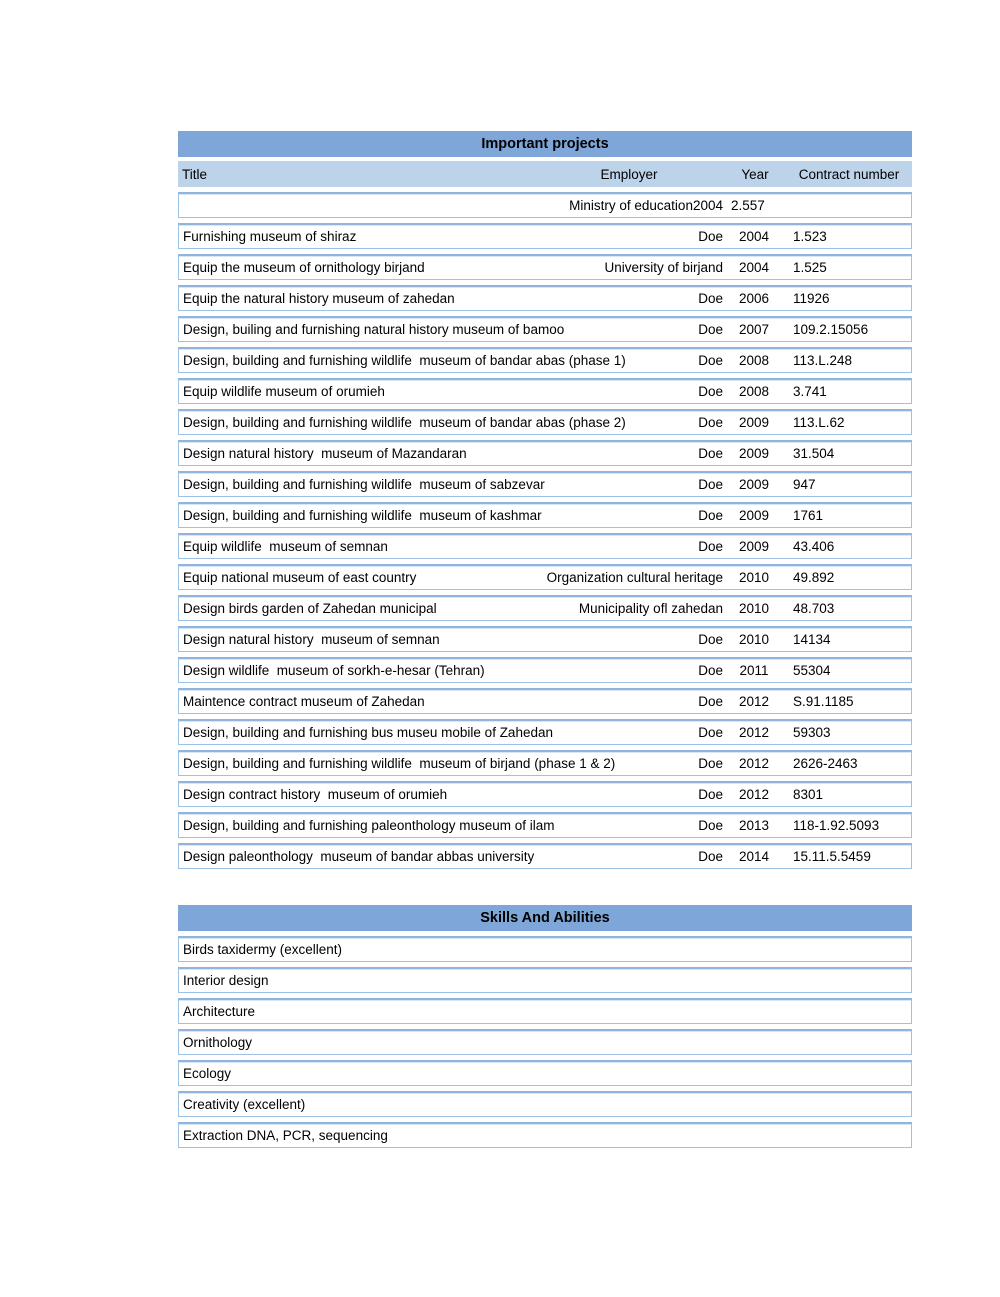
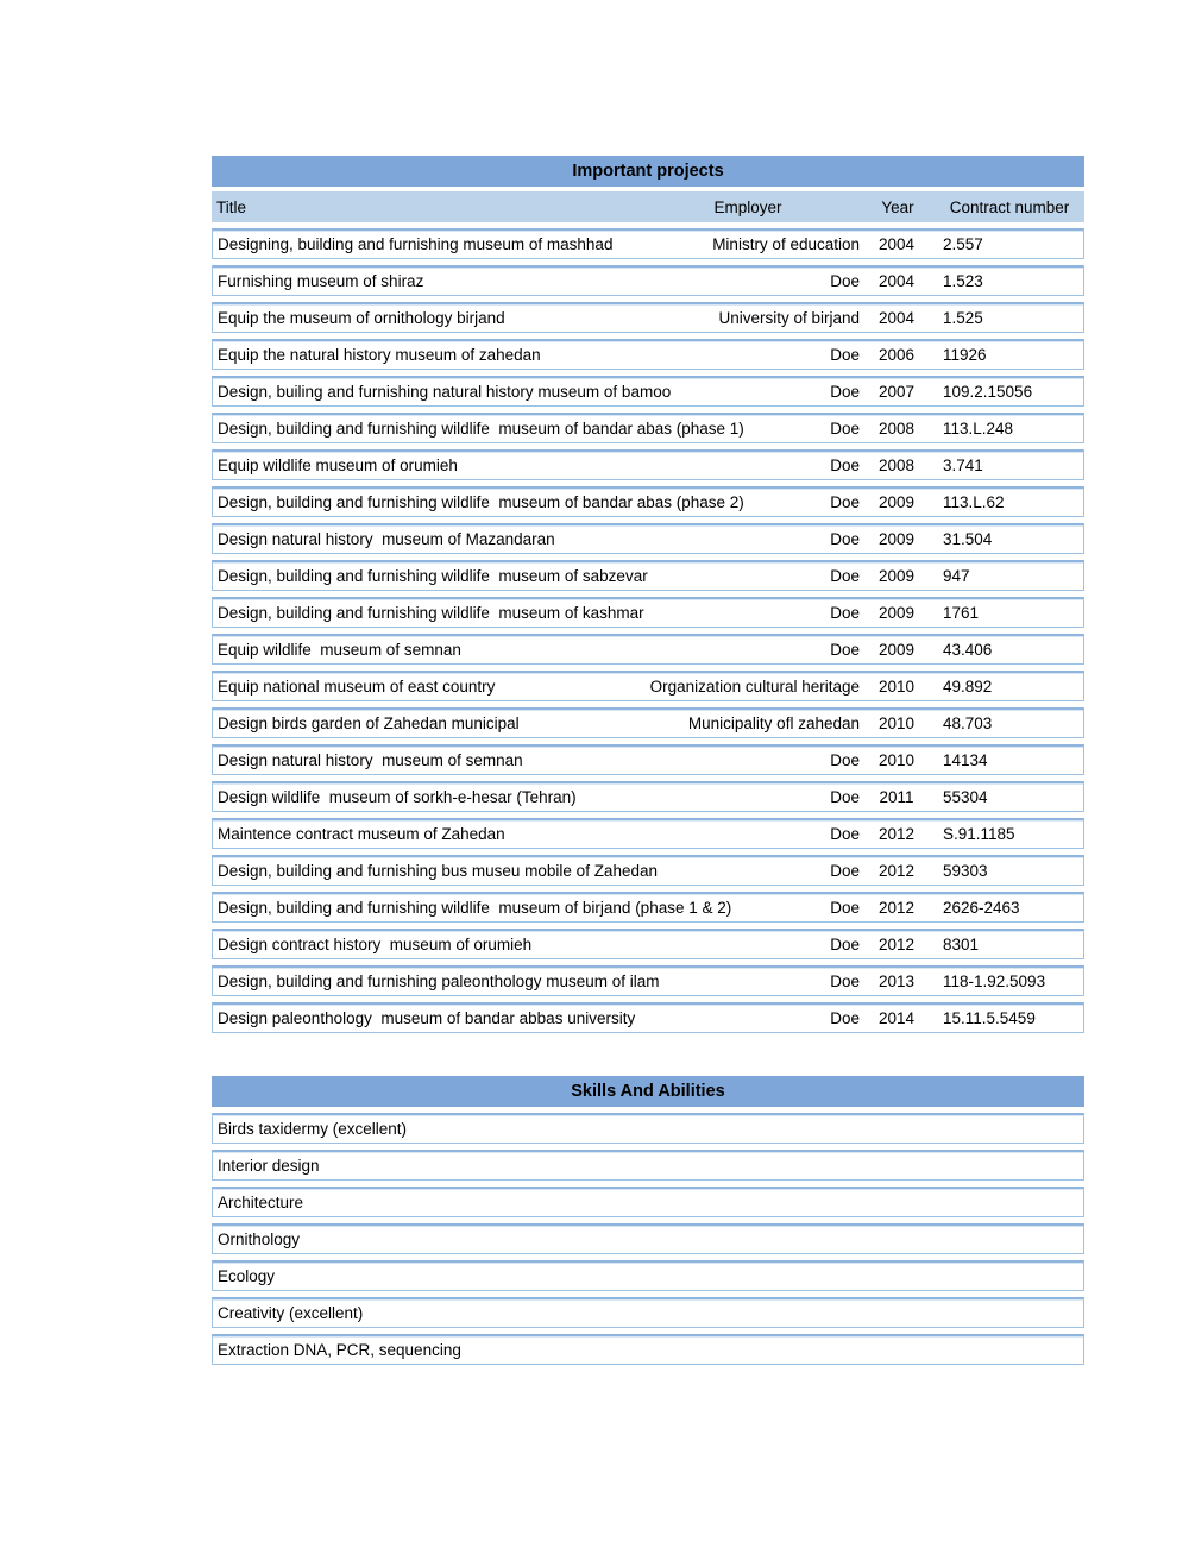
  Important projects
  Title
  Employer
  Year
  Contract number
+ Designing, building and furnishing museum of mashhad
  Ministry of education
  2004
  2.557
  Furnishing museum of shiraz
  Doe
  2004
  1.523
  Equip the museum of ornithology birjand
  University of birjand
  2004
  1.525
  Equip the natural history museum of zahedan
  Doe
  2006
  11926
  Design, builing and furnishing natural history museum of bamoo
  Doe
  2007
  109.2.15056
  Design, building and furnishing wildlife museum of bandar abas (phase 1)
  Doe
  2008
  113.L.248
  Equip wildlife museum of orumieh
  Doe
  2008
  3.741
  Design, building and furnishing wildlife museum of bandar abas (phase 2)
  Doe
  2009
  113.L.62
  Design natural history museum of Mazandaran
  Doe
  2009
  31.504
  Design, building and furnishing wildlife museum of sabzevar
  Doe
  2009
  947
  Design, building and furnishing wildlife museum of kashmar
  Doe
  2009
  1761
  Equip wildlife museum of semnan
  Doe
  2009
  43.406
  Equip national museum of east country
  Organization cultural heritage
  2010
  49.892
  Design birds garden of Zahedan municipal
  Municipality ofl zahedan
  2010
  48.703
  Design natural history museum of semnan
  Doe
  2010
  14134
  Design wildlife museum of sorkh-e-hesar (Tehran)
  Doe
  2011
  55304
  Maintence contract museum of Zahedan
  Doe
  2012
  S.91.1185
  Design, building and furnishing bus museu mobile of Zahedan
  Doe
  2012
  59303
  Design, building and furnishing wildlife museum of birjand (phase 1 & 2)
  Doe
  2012
  2626-2463
  Design contract history museum of orumieh
  Doe
  2012
  8301
  Design, building and furnishing paleonthology museum of ilam
  Doe
  2013
  118-1.92.5093
  Design paleonthology museum of bandar abbas university
  Doe
  2014
  15.11.5.5459
  Skills And Abilities
  Birds taxidermy (excellent)
  Interior design
  Architecture
  Ornithology
  Ecology
  Creativity (excellent)
  Extraction DNA, PCR, sequencing
